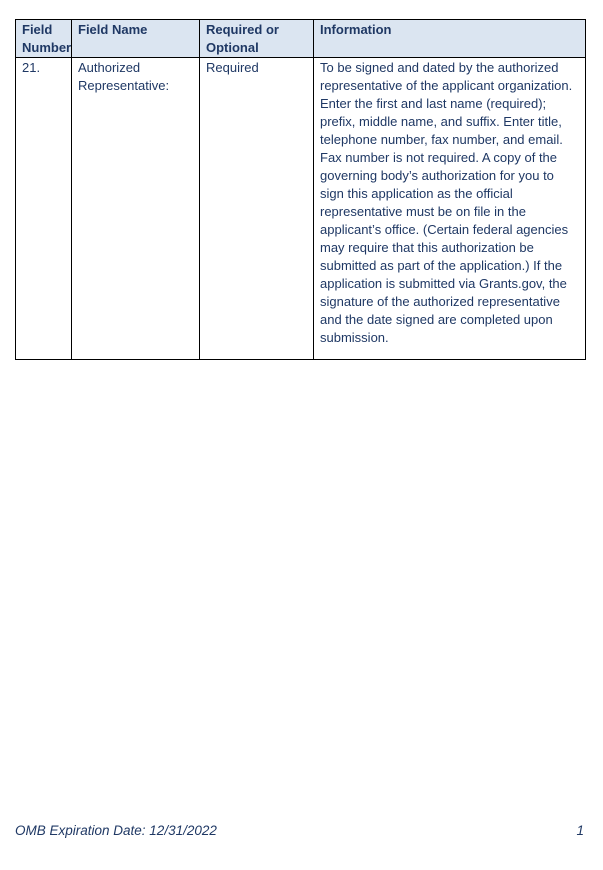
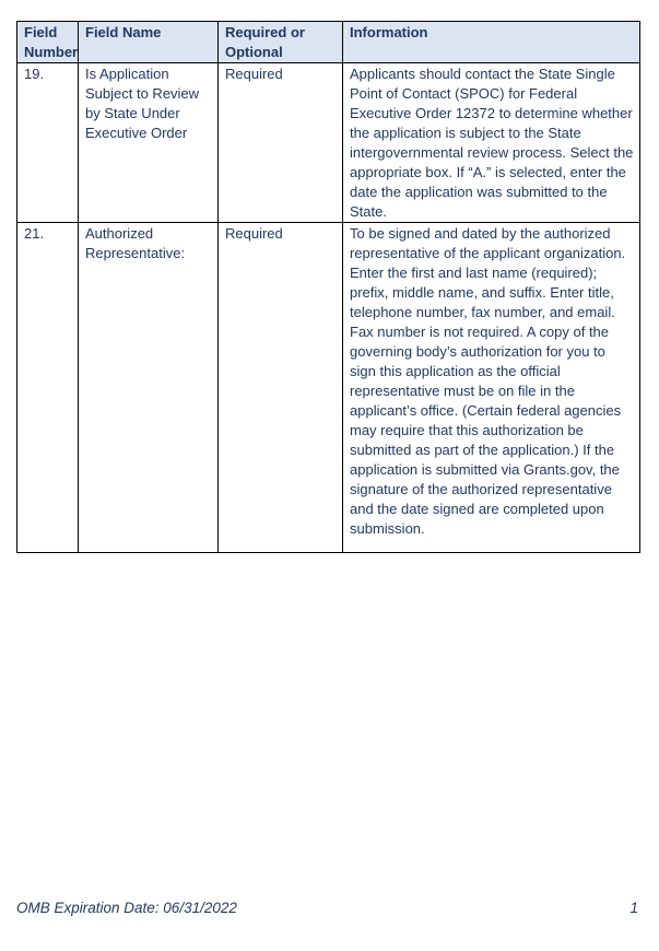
  Field Number	Field Name	Required or Optional	Information
+ 19.	Is Application Subject to Review by State Under Executive Order	Required	Applicants should contact the State Single Point of Contact (SPOC) for Federal Executive Order 12372 to determine whether the application is subject to the State intergovernmental review process. Select the appropriate box. If “A.” is selected, enter the date the application was submitted to the State.
  21.	Authorized Representative:	Required	To be signed and dated by the authorized representative of the applicant organization. Enter the first and last name (required); prefix, middle name, and suffix. Enter title, telephone number, fax number, and email. Fax number is not required. A copy of the governing body’s authorization for you to sign this application as the official representative must be on file in the applicant’s office. (Certain federal agencies may require that this authorization be submitted as part of the application.) If the application is submitted via Grants.gov, the signature of the authorized representative and the date signed are completed upon submission.
- OMB Expiration Date: 12/31/2022
+ OMB Expiration Date: 06/31/2022
  1
